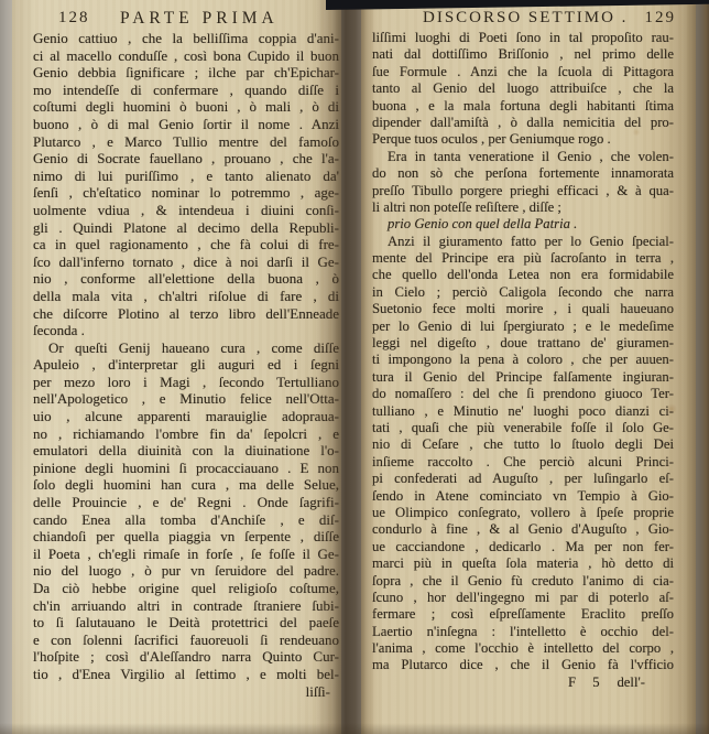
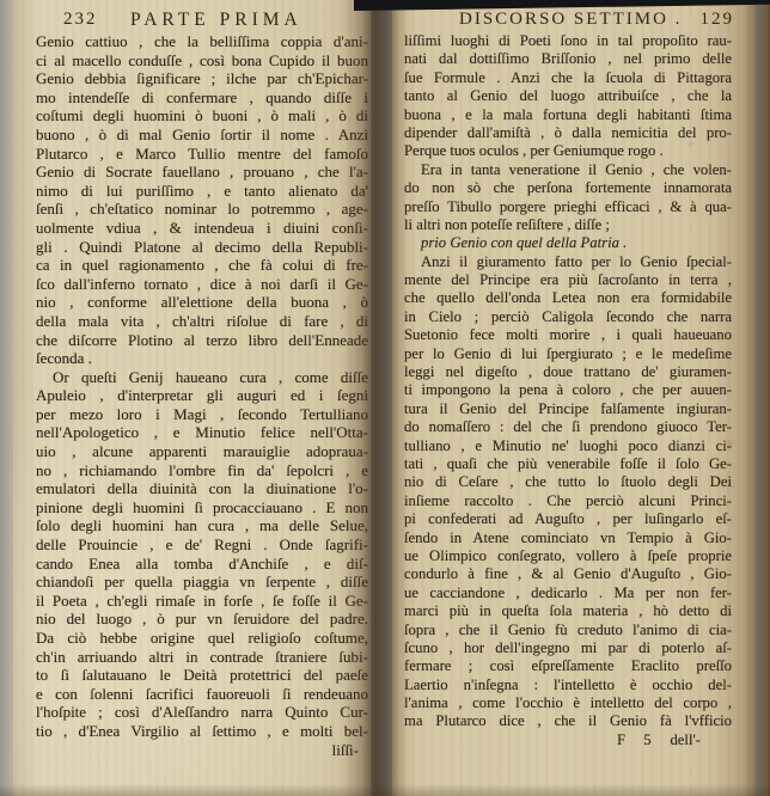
- 128
+ 232
  PARTE PRIMA
  Genio cattiuo , che la belliſſima coppia d
  ci al macello conduſſe , così bona Cupido il
  Genio debbia ſignificare ; ilche par ch'Epic
  mo intendeſſe di confermare , quando diſ
  coſtumi degli huomini ò buoni , ò mali ,
  buono , ò di mal Genio ſortir il nome .
  Plutarco , e Marco Tullio mentre del fa
  Genio di Socrate fauellano , prouano , che
  nimo di lui puriſſimo , e tanto alienato
  ſenſi , ch'eſtatico nominar lo potremmo ,
  uolmente vdiua , & intendeua i diuini c
  gli . Quindi Platone al decimo della Rep
  ca in quel ragionamento , che fà colui di
  ſco dall'inferno tornato , dice à noi darſi il
  nio , conforme all'elettione della buona
  della mala vita , ch'altri riſolue di fare
  che diſcorre Plotino al terzo libro dell'Enn
  ſeconda .
  Or queſti Genij haueano cura , come
  Apuleio , d'interpretar gli auguri ed i ſ
  per mezo loro i Magi , ſecondo Tertull
  nell'Apologetico , e Minutio felice nell'
  uio , alcune apparenti marauiglie adopr
  no , richiamando l'ombre fin da' ſepolcri
  emulatori della diuinità con la diuinatione
  pinione degli huomini ſi procacciauano . E
  ſolo degli huomini han cura , ma delle S
  delle Prouincie , e de' Regni . Onde ſag
  cando Enea alla tomba d'Anchiſe , e
  chiandoſi per quella piaggia vn ſerpente ,
  il Poeta , ch'egli rimaſe in forſe , ſe foſſe il
  nio del luogo , ò pur vn ſeruidore del p
  Da ciò hebbe origine quel religioſo coſt
  ch'in arriuando altri in contrade ſtraniere
  to ſi ſalutauano le Deità protettrici del p
  e con ſolenni ſacrifici fauoreuoli ſi rende
  l'hoſpite ; così d'Aleſſandro narra Quinto
  tio , d'Enea Virgilio al ſettimo , e molti
  DISCORSO SETTIMO .
  iſſimi luoghi di Poeti ſono in tal propoſito ra
  nati dal dottiſſimo Briſſonio , nel primo de
  ue Formule . Anzi che la ſcuola di Pittago
  anto al Genio del luogo attribuiſce , che
  buona , e la mala fortuna degli habitanti ſti
  dipender dall'amiſtà , ò dalla nemicitia del p
  Perque tuos oculos , per Geniumque rogo .
  Era in tanta veneratione il Genio , che vole
  do non sò che perſona fortemente innamor
  preſſo Tibullo porgere prieghi efficaci , & à qu
  i altri non poteſſe reſiſtere , diſſe ;
  prio Genio con quel della Patria .
  Anzi il giuramento fatto per lo Genio ſpeci
  mente del Principe era più ſacroſanto in terra
  che quello dell'onda Letea non era formidab
  n Cielo ; perciò Caligola ſecondo che na
  Suetonio fece molti morire , i quali haueua
  per lo Genio di lui ſpergiurato ; e le medeſi
  eggi nel digeſto , doue trattano de' giurame
  i impongono la pena à coloro , che per auue
  ura il Genio del Principe falſamente ingiura
  do nomaſſero : del che ſi prendono giuoco T
  ulliano , e Minutio ne' luoghi poco dianzi
  ati , quaſi che più venerabile foſſe il ſolo G
  nio di Ceſare , che tutto lo ſtuolo degli D
  nſieme raccolto . Che perciò alcuni Prin
  pi confederati ad Auguſto , per luſingarlo
  endo in Atene cominciato vn Tempio à G
  ue Olimpico conſegrato, vollero à ſpeſe prop
  condurlo à fine , & al Genio d'Auguſto , G
  ue cacciandone , dedicarlo . Ma per non f
  marci più in queſta ſola materia , hò detto
  opra , che il Genio fù creduto l'animo di c
  cuno , hor dell'ingegno mi par di poterlo
  fermare ; così eſpreſſamente Eraclito pre
  Laertio n'inſegna : l'intelletto è occhio d
  'anima , come l'occhio è intelletto del corpo
  ma Plutarco dice , che il Genio fà l'vffi
  F 5
  dell'-
